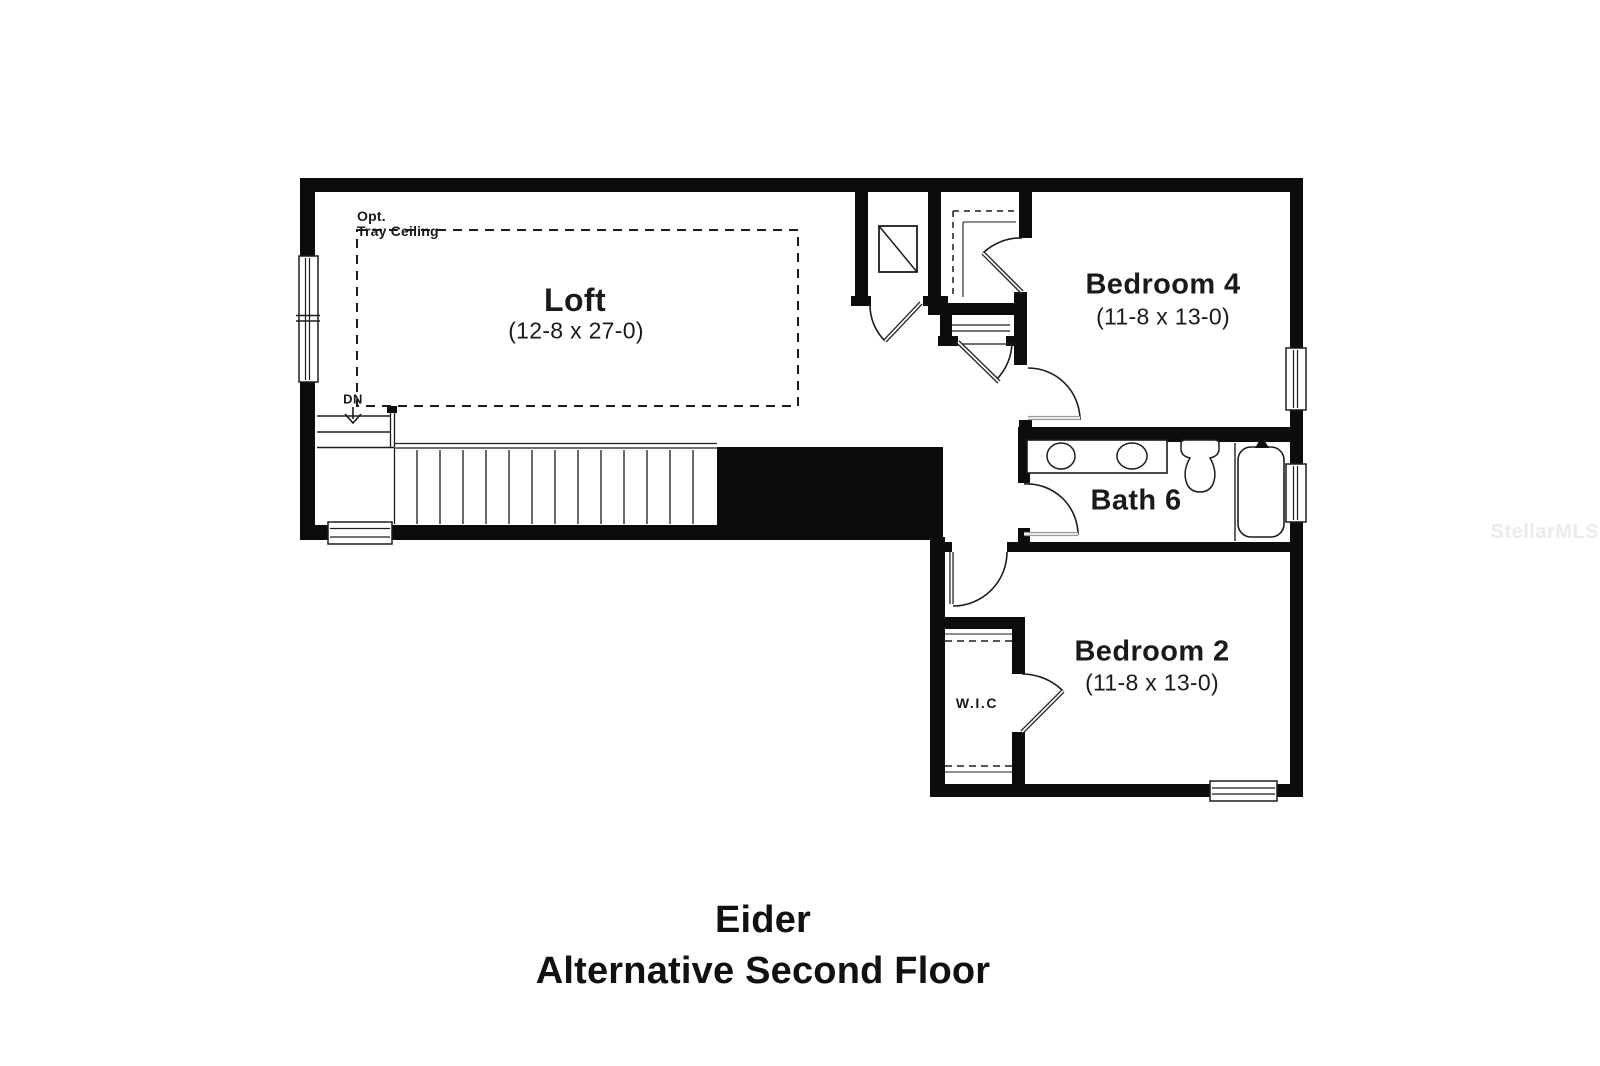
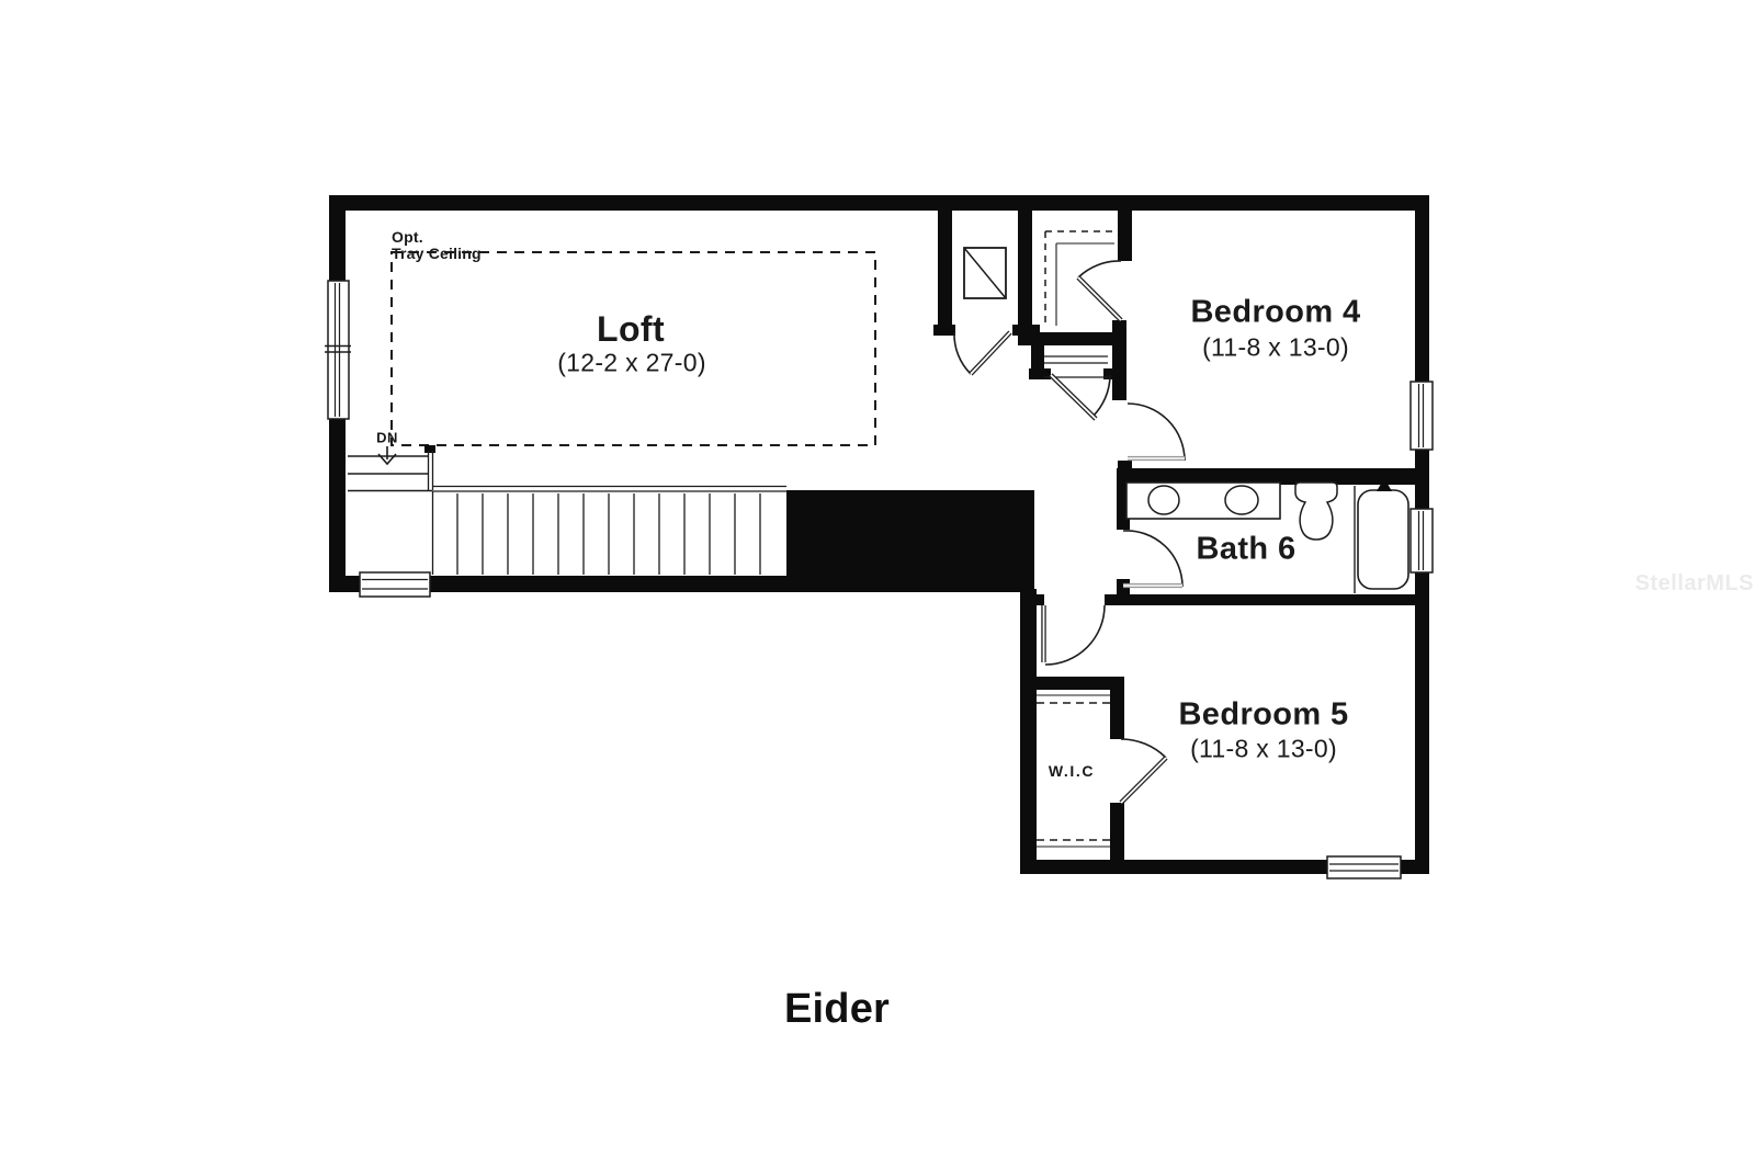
  Loft
- (12-8 x 27-0)
+ (12-2 x 27-0)
  Bedroom 4
  (11-8 x 13-0)
  Bath 6
- Bedroom 2
+ Bedroom 5
  (11-8 x 13-0)
  W.I.C
  Opt.
  Tray Ceiling
  DN
  Eider
- Alternative Second Floor
